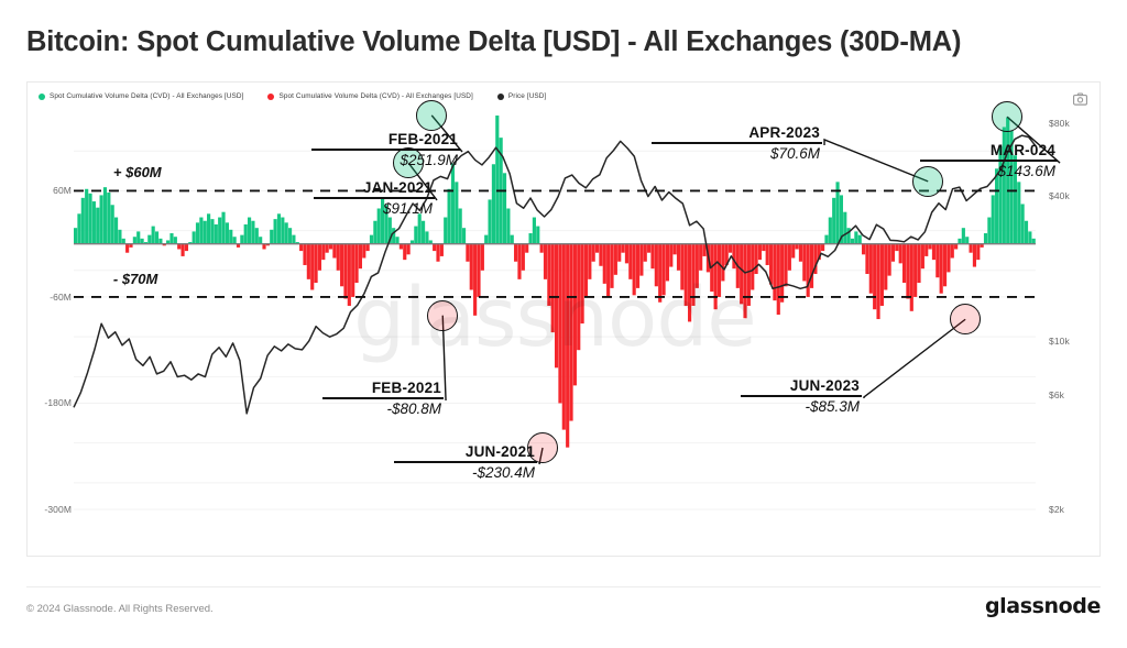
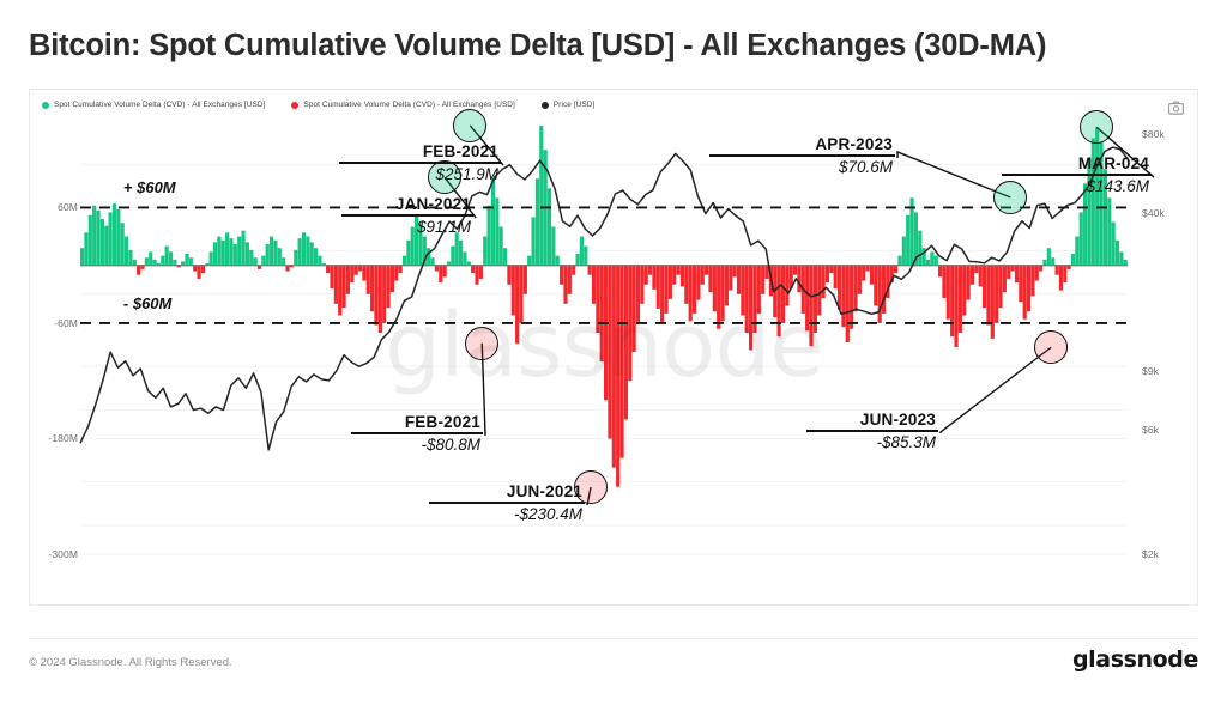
  Bitcoin: Spot Cumulative Volume Delta [USD] - All Exchanges (30D-MA)
  60M
  -60M
  -180M
  -300M
  $80k
  $40k
- $10k
+ $9k
  $6k
  $2k
  glassnode
  + $60M
- - $70M
+ - $60M
  FEB-2021
  $251.9M
  JAN-2021
  $91.1M
  APR-2023
  $70.6M
  MAR-024
  $143.6M
  FEB-2021
  -$80.8M
  JUN-2021
  -$230.4M
  JUN-2023
  -$85.3M
  © 2024 Glassnode. All Rights Reserved.
  glassnode
